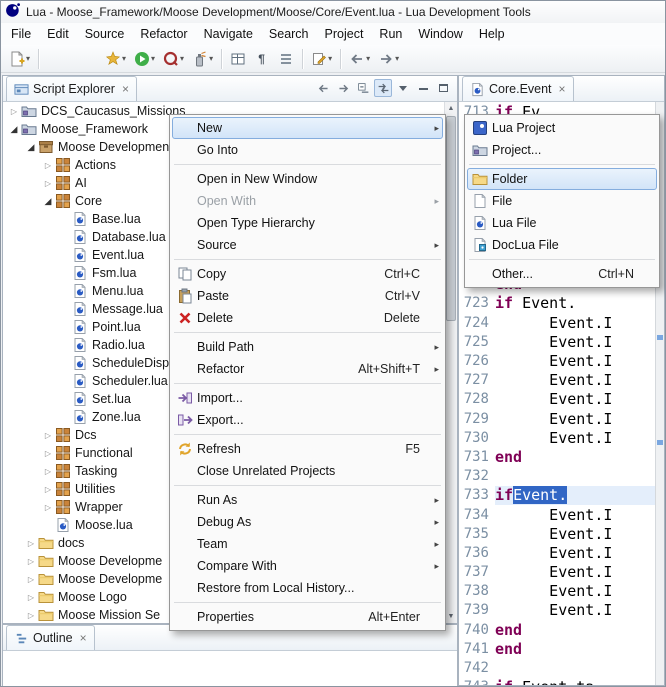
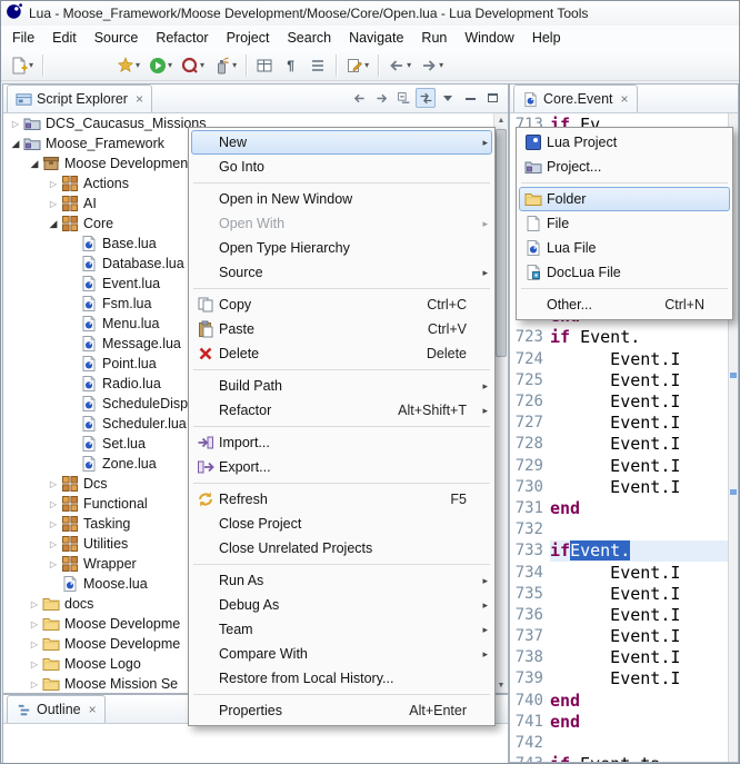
- Lua - Moose_Framework/Moose Development/Moose/Core/Event.lua - Lua Development Tools
+ Lua - Moose_Framework/Moose Development/Moose/Core/Open.lua - Lua Development Tools
  File
  Edit
  Source
  Refactor
- Navigate
+ Project
  Search
- Project
+ Navigate
  Run
  Window
  Help
  ▾
  ▾
  ▾
  ▾
  ▾
  ¶
  ▾
  ▾
  ▾
  Script Explorer
  ×
  ▷
  DCS_Caucasus_Missions
  ◢
  Moose_Framework
  ◢
  Moose Developmen
  ▷
  Actions
  ▷
  AI
  ◢
  Core
  Base.lua
  Database.lua
  Event.lua
  Fsm.lua
  Menu.lua
  Message.lua
  Point.lua
  Radio.lua
  Scheduler.lua
  Set.lua
  Zone.lua
  ▷
  Dcs
  ▷
  Functional
  ▷
  Tasking
  ▷
  Utilities
  ▷
  Wrapper
  Moose.lua
  ▷
  docs
  ▷
  Moose Developme
  ▷
  Moose Developme
  ▷
  Moose Logo
  ▷
  Moose Mission Se
  Outline
  ×
  Core.Event
  ×
  713
  if
  Ev
  723
  if
  Event.
  724
  Event.I
  725
  Event.I
  726
  Event.I
  727
  Event.I
  728
  Event.I
  729
  Event.I
  730
  Event.I
  731
  end
  732
  733
  if
  Event.
  734
  Event.I
  735
  Event.I
  736
  Event.I
  737
  Event.I
  738
  Event.I
  739
  Event.I
  740
  end
  741
  end
  742
  New
  ▸
  Go Into
  Open in New Window
  Open With
  ▸
  Open Type Hierarchy
  Source
  ▸
  Copy
  Ctrl+C
  Paste
  Ctrl+V
  Delete
  Delete
  Build Path
  ▸
  Refactor
  Alt+Shift+T
  ▸
  Import...
  Export...
  Refresh
  F5
+ Close Project
  Close Unrelated Projects
  Run As
  ▸
  Debug As
  ▸
  Team
  ▸
  Compare With
  ▸
  Restore from Local History...
  Properties
  Alt+Enter
  Lua Project
  Project...
  Folder
  File
  Lua File
  DocLua File
  Other...
  Ctrl+N
